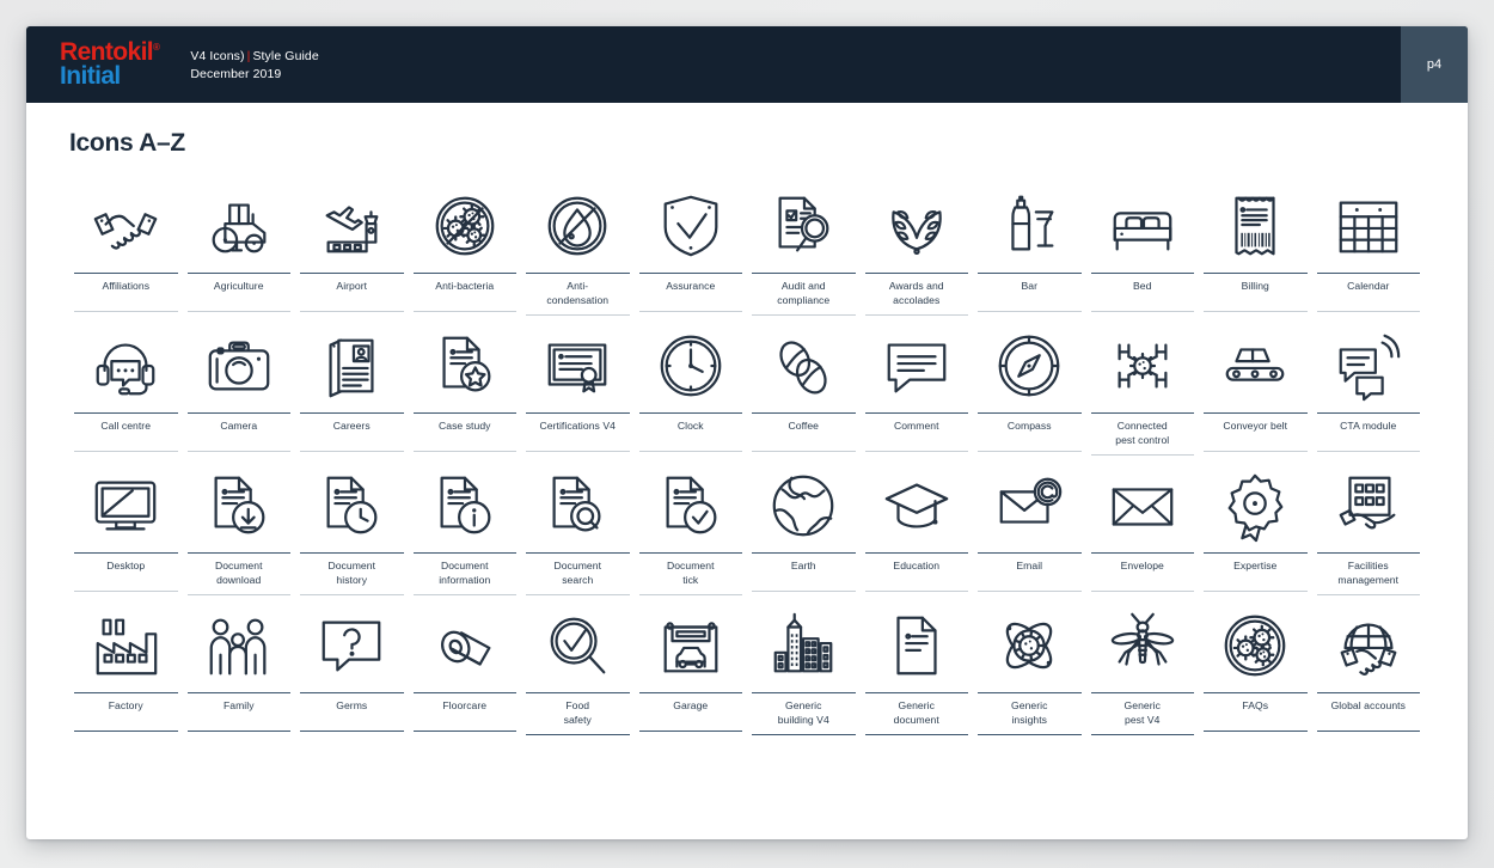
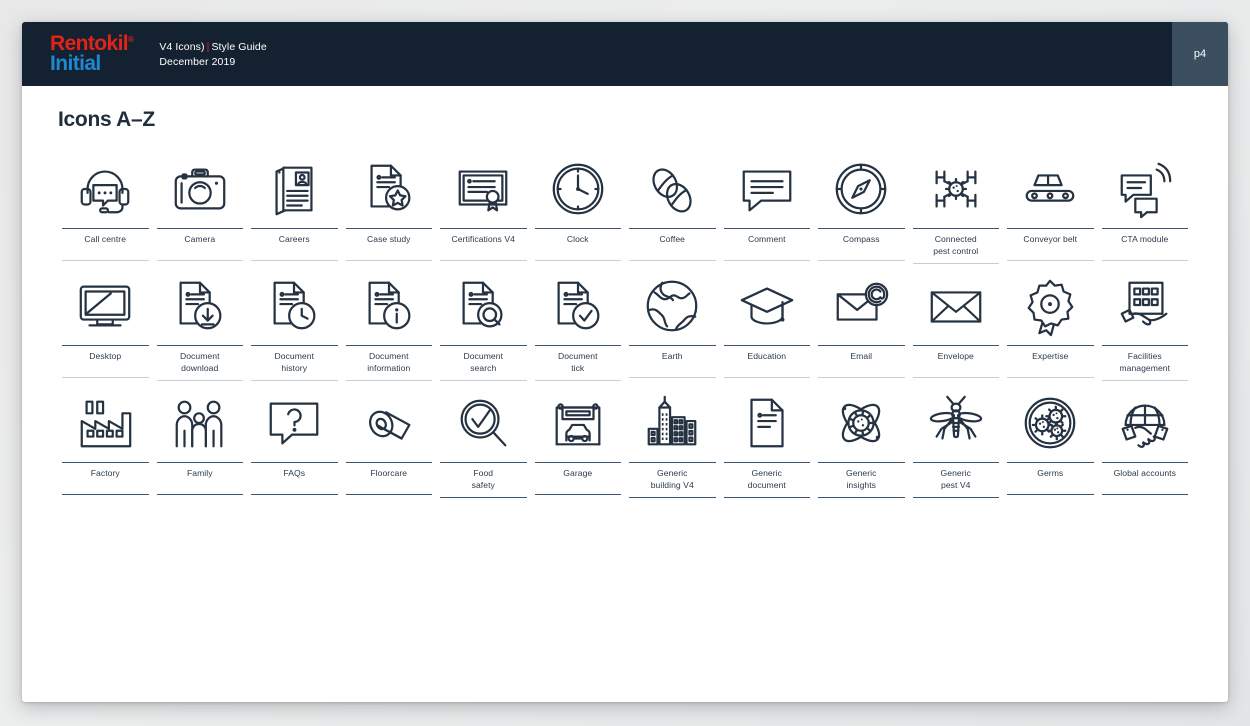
  Rentokil®
  Initial
  V4 Icons) | Style Guide
  December 2019
  p4
  Icons A–Z
- Affiliations
- Agriculture
- Airport
- Anti-bacteria
- Anti-
- condensation
- Assurance
- Audit and
- compliance
- Awards and
- accolades
- Bar
- Bed
- Billing
- Calendar
  Call centre
  Camera
  Careers
  Case study
  Certifications V4
  Clock
  Coffee
  Comment
  Compass
  Connected
  pest control
  Conveyor belt
  CTA module
  Desktop
  Document
  download
  Document
  history
  Document
  information
  Document
  search
  Document
  tick
  Earth
  Education
  Email
  Envelope
  Expertise
  Facilities
  management
  Factory
  Family
- Germs
+ FAQs
  Floorcare
  Food
  safety
  Garage
  Generic
  building V4
  Generic
  document
  Generic
  insights
  Generic
  pest V4
- FAQs
+ Germs
  Global accounts
